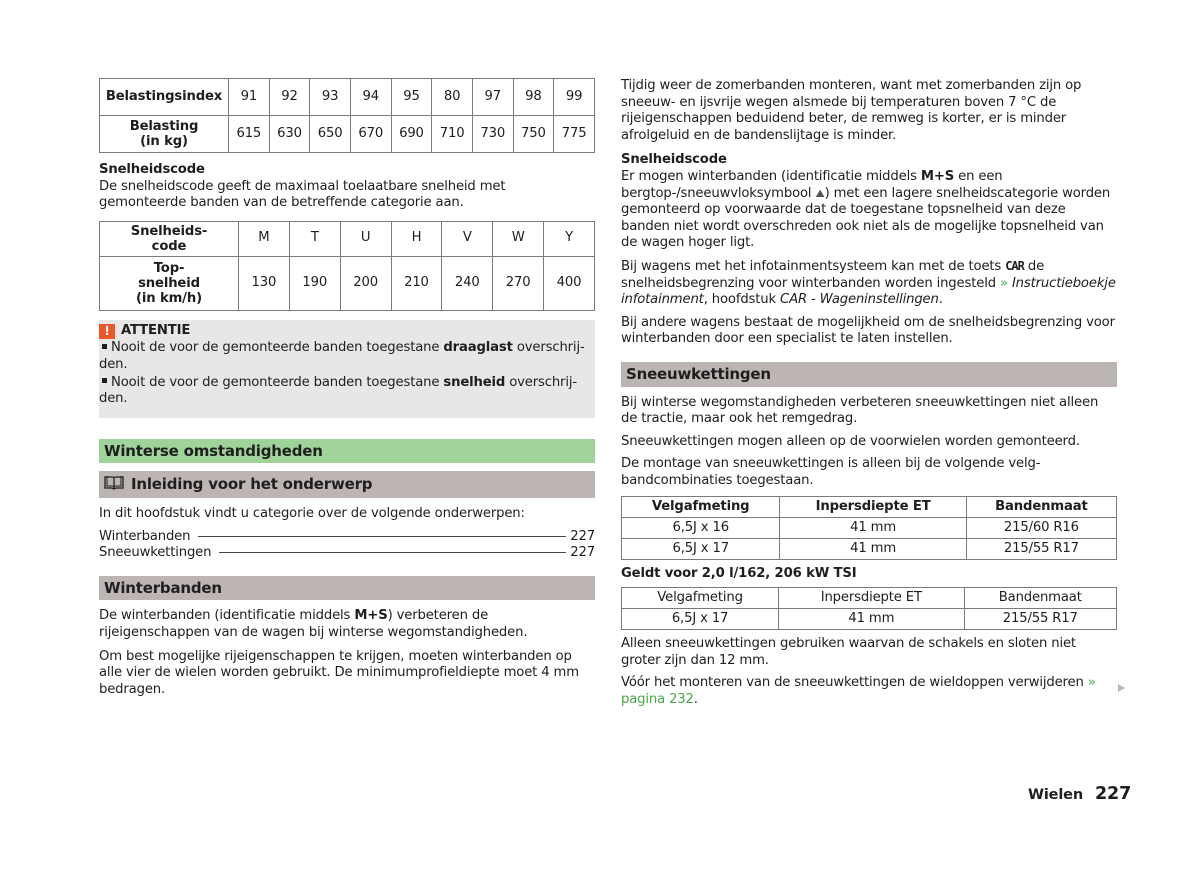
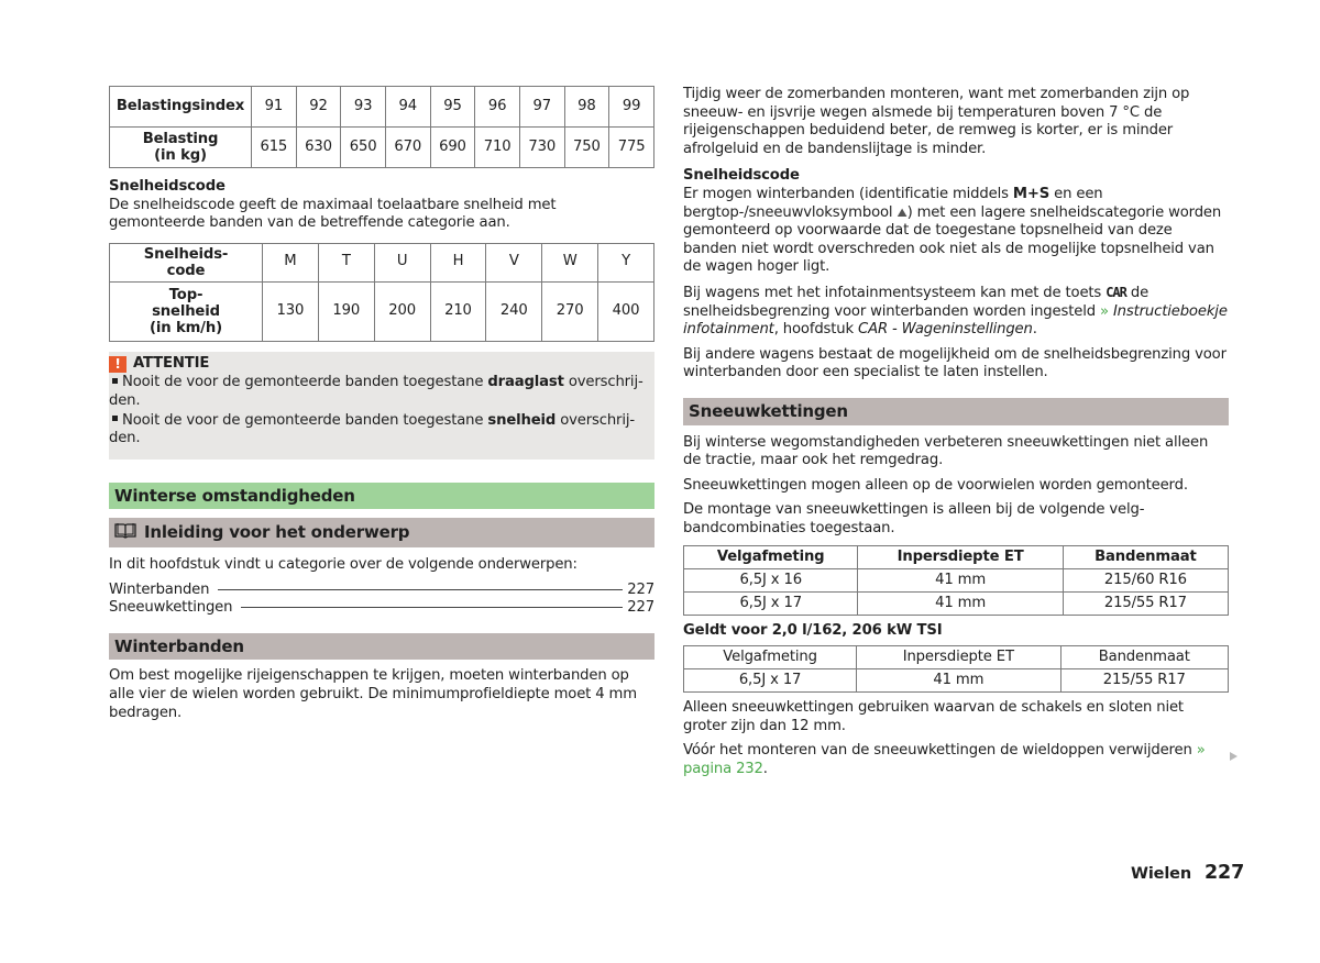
- Belastingsindex	91	92	93	94	95	80	97	98	99
+ Belastingsindex	91	92	93	94	95	96	97	98	99
  Belasting (in kg)	615	630	650	670	690	710	730	750	775
  Snelheidscode
  De snelheidscode geeft de maximaal toelaatbare snelheid met gemonteerde banden van de betreffende categorie aan.
  Snelheids- code	M	T	U	H	V	W	Y
  Top- snelheid (in km/h)	130	190	200	210	240	270	400
  !
  ATTENTIE
  Nooit de voor de gemonteerde banden toegestane draaglast overschrij-den.
  Nooit de voor de gemonteerde banden toegestane snelheid overschrij-den.
  Winterse omstandigheden
  Inleiding voor het onderwerp
  In dit hoofdstuk vindt u categorie over de volgende onderwerpen:
  Winterbanden
  227
  Sneeuwkettingen
  227
  Winterbanden
- De winterbanden (identificatie middels M+S) verbeteren de rijeigenschappen van de wagen bij winterse wegomstandigheden.
  Om best mogelijke rijeigenschappen te krijgen, moeten winterbanden op alle vier de wielen worden gebruikt. De minimumprofieldiepte moet 4 mm bedragen.
  Tijdig weer de zomerbanden monteren, want met zomerbanden zijn op sneeuw- en ijsvrije wegen alsmede bij temperaturen boven 7 °C de rijeigenschappen beduidend beter, de remweg is korter, er is minder afrolgeluid en de bandenslijtage is minder.
  Snelheidscode
  Er mogen winterbanden (identificatie middels M+S en een bergtop-/sneeuwvloksymbool ⛰) met een lagere snelheidscategorie worden gemonteerd op voorwaarde dat de toegestane topsnelheid van deze banden niet wordt overschreden ook niet als de mogelijke topsnelheid van de wagen hoger ligt.
  Bij wagens met het infotainmentsysteem kan met de toets CAR de snelheidsbegrenzing voor winterbanden worden ingesteld » Instructieboekje infotainment, hoofdstuk CAR - Wageninstellingen.
  Bij andere wagens bestaat de mogelijkheid om de snelheidsbegrenzing voor winterbanden door een specialist te laten instellen.
  Sneeuwkettingen
  Bij winterse wegomstandigheden verbeteren sneeuwkettingen niet alleen de tractie, maar ook het remgedrag.
  Sneeuwkettingen mogen alleen op de voorwielen worden gemonteerd.
  De montage van sneeuwkettingen is alleen bij de volgende velg-bandcombinaties toegestaan.
  Velgafmeting	Inpersdiepte ET	Bandenmaat
  6,5J x 16	41 mm	215/60 R16
  6,5J x 17	41 mm	215/55 R17
  Geldt voor 2,0 l/162, 206 kW TSI
  Velgafmeting	Inpersdiepte ET	Bandenmaat
  6,5J x 17	41 mm	215/55 R17
  Alleen sneeuwkettingen gebruiken waarvan de schakels en sloten niet groter zijn dan 12 mm.
  Vóór het monteren van de sneeuwkettingen de wieldoppen verwijderen » pagina 232.
  Wielen
  227
